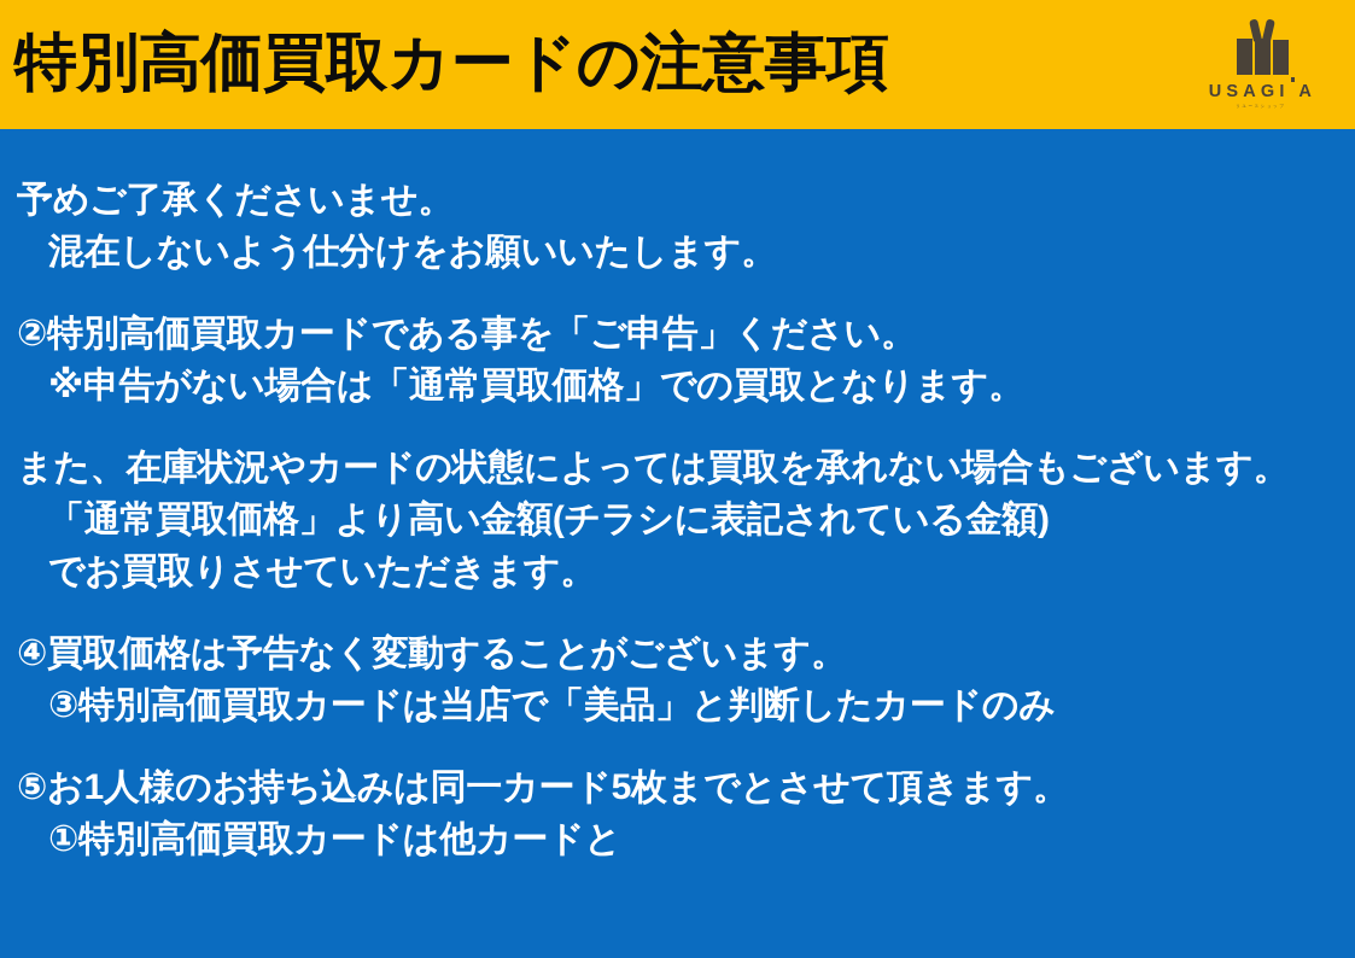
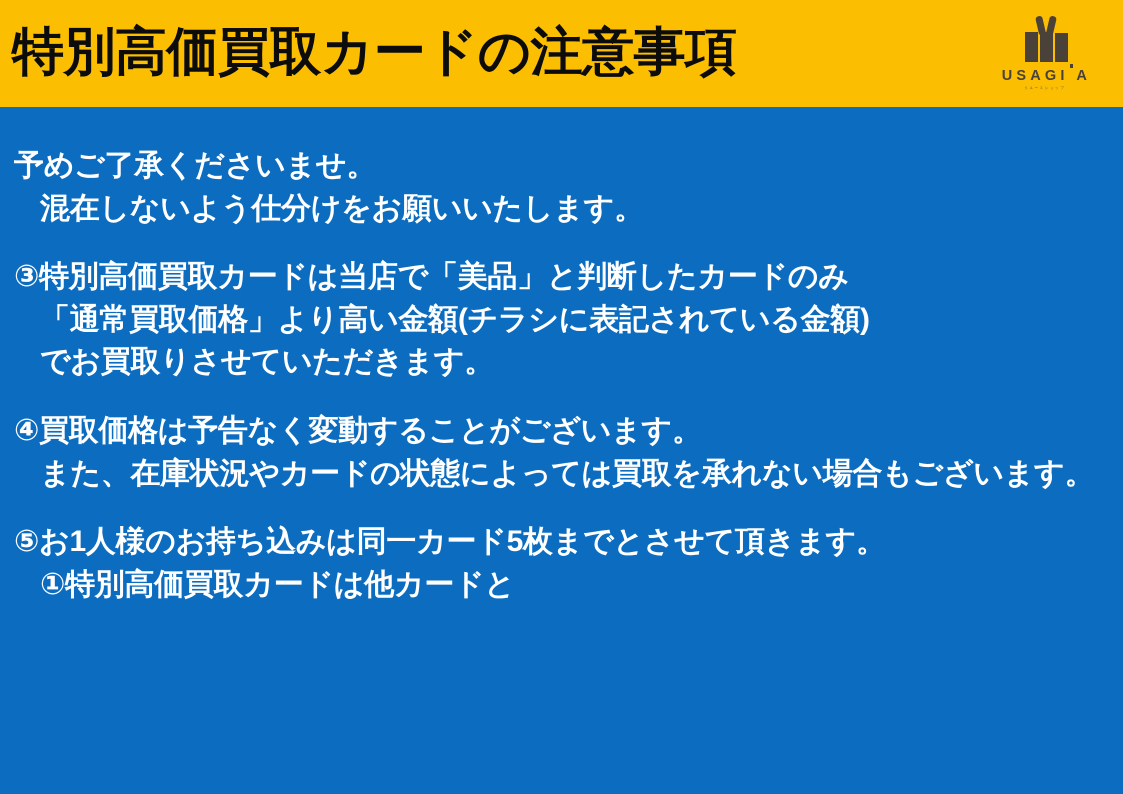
  特別高価買取カードの注意事項
  USAGI A
  予めご了承くださいませ。
  混在しないよう仕分けをお願いいたします。
- ②特別高価買取カードである事を「ご申告」ください。
- ※申告がない場合は「通常買取価格」での買取となります。
- また、在庫状況やカードの状態によっては買取を承れない場合もございます。
+ ③特別高価買取カードは当店で「美品」と判断したカードのみ
  「通常買取価格」より高い金額(チラシに表記されている金額)
  でお買取りさせていただきます。
  ④買取価格は予告なく変動することがございます。
- ③特別高価買取カードは当店で「美品」と判断したカードのみ
+ また、在庫状況やカードの状態によっては買取を承れない場合もございます。
  ⑤お1人様のお持ち込みは同一カード5枚までとさせて頂きます。
  ①特別高価買取カードは他カードと
